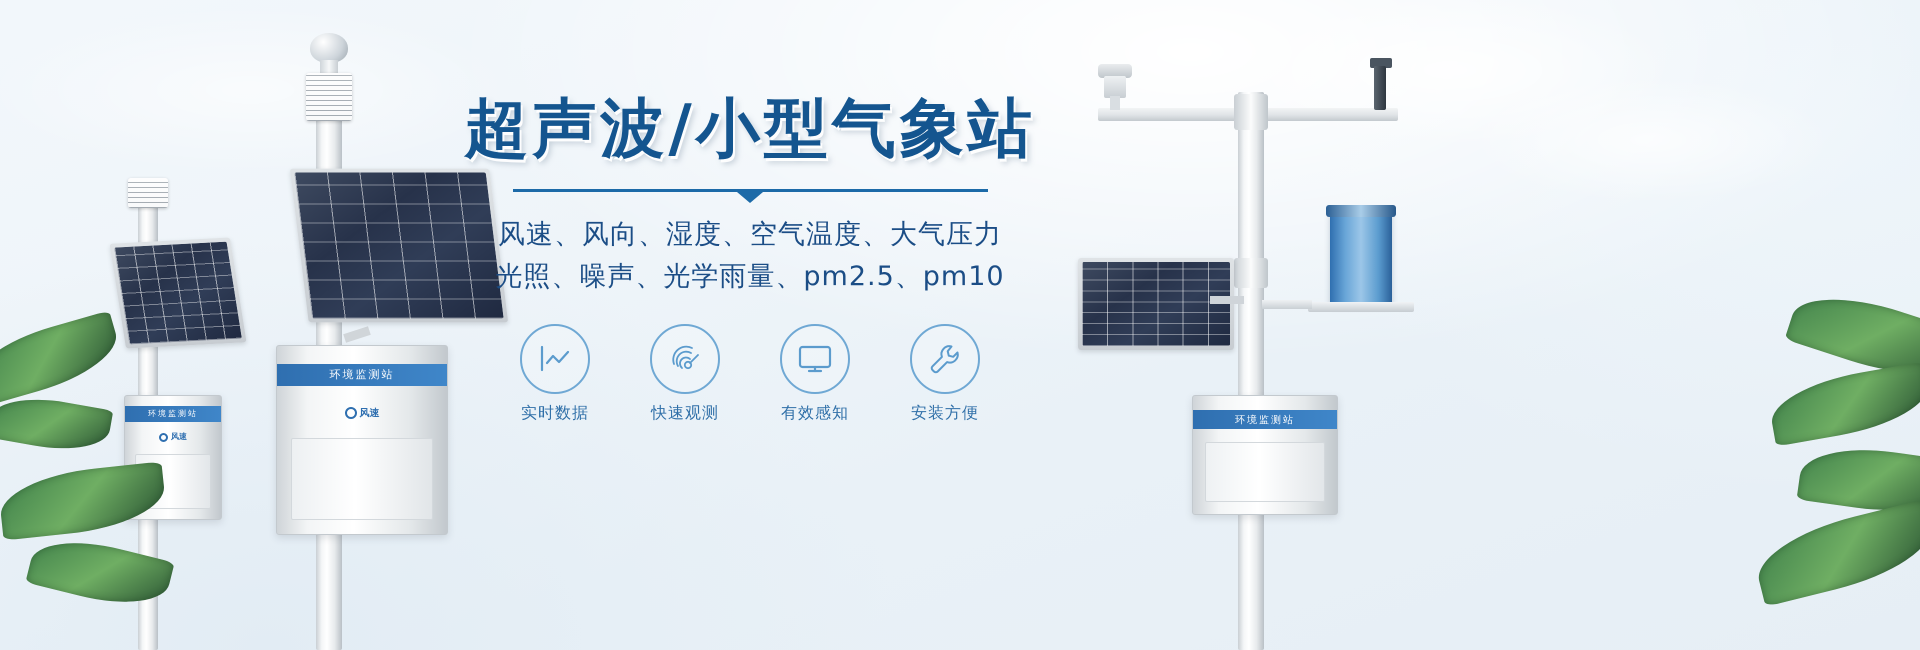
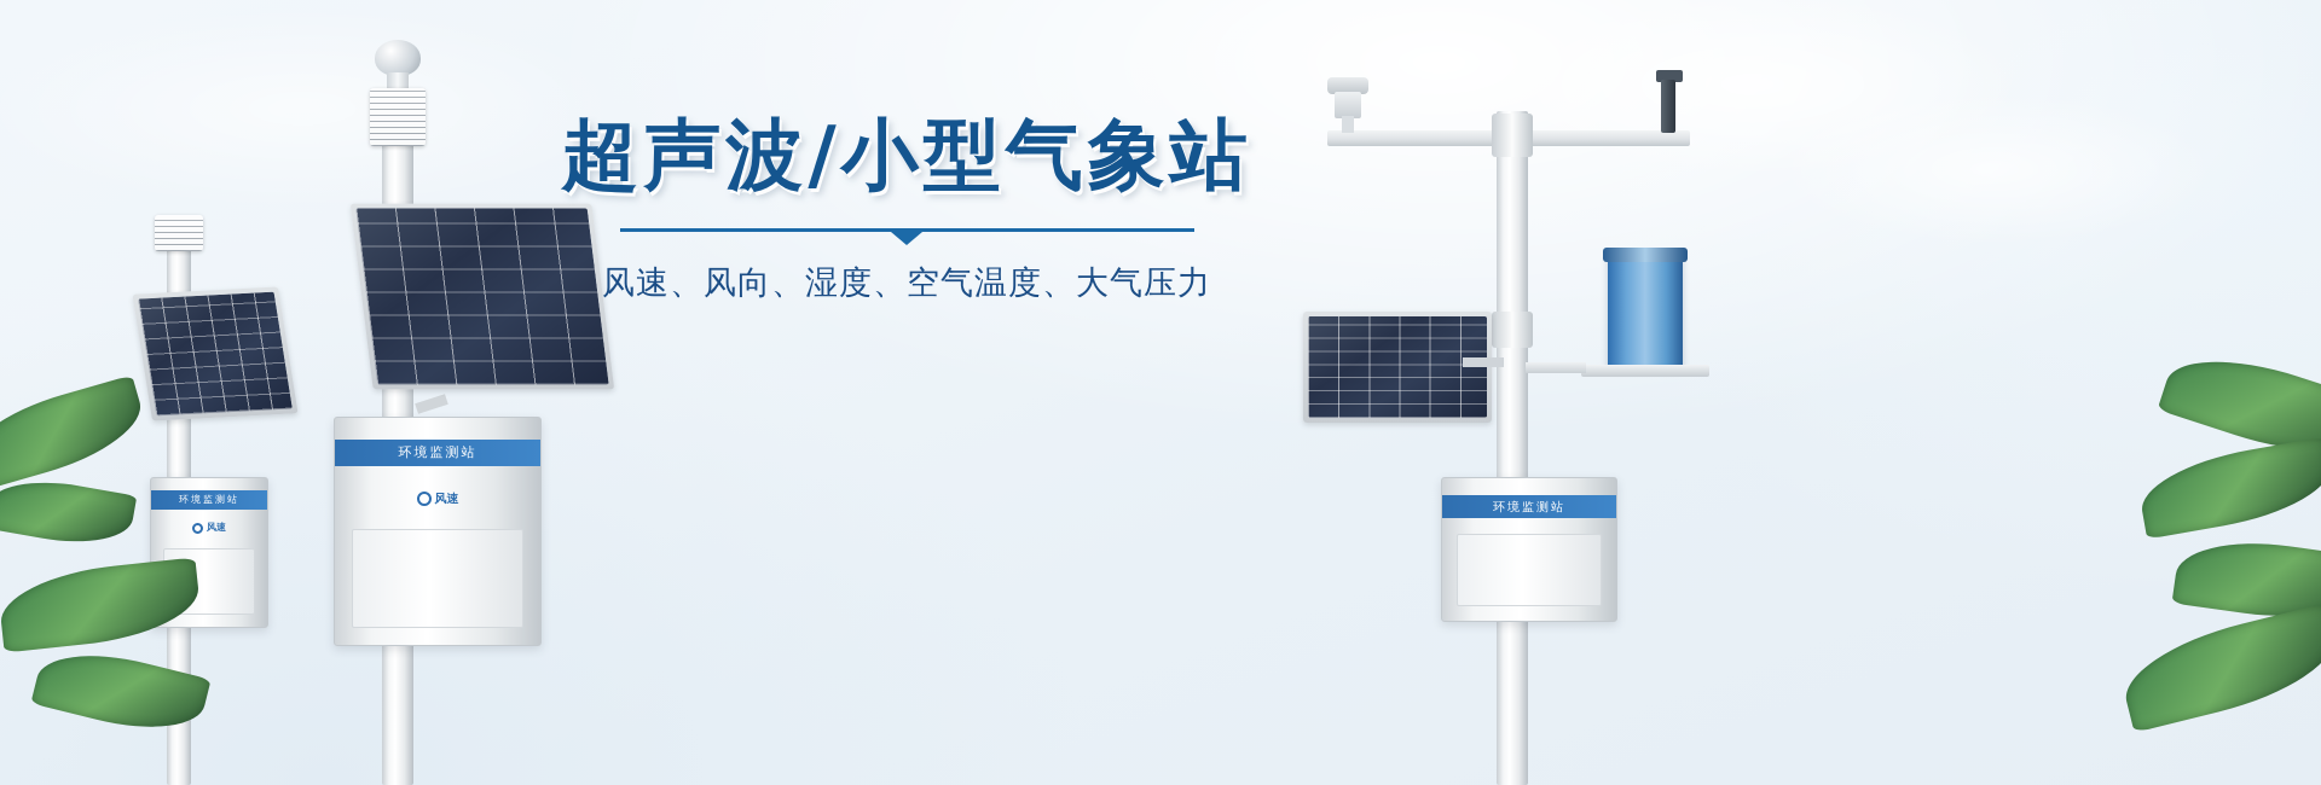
  环境监测站
  风速
  环境监测站
  风速
  环境监测站
  超声波/小型气象站
  风速、风向、湿度、空气温度、大气压力
- 光照、噪声、光学雨量、pm2.5、pm10
- 实时数据
- 快速观测
- 有效感知
- 安装方便
